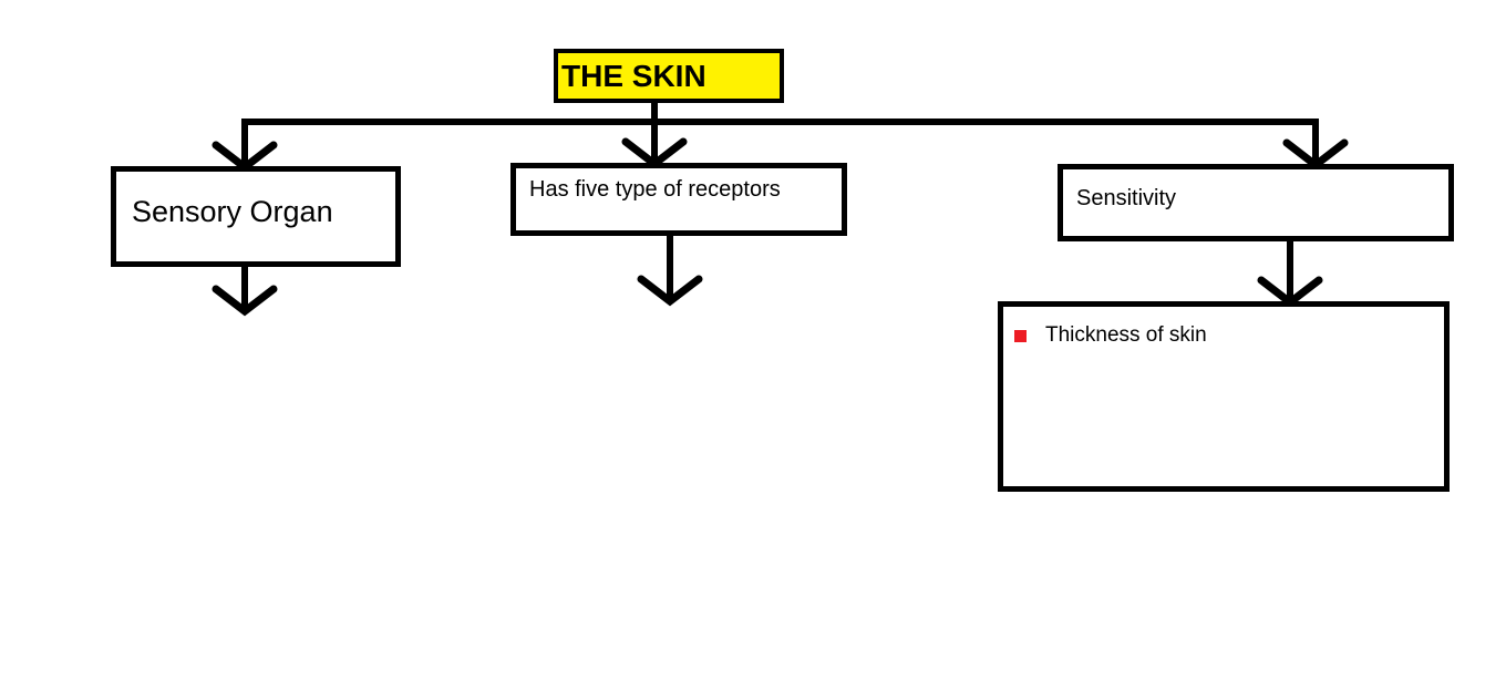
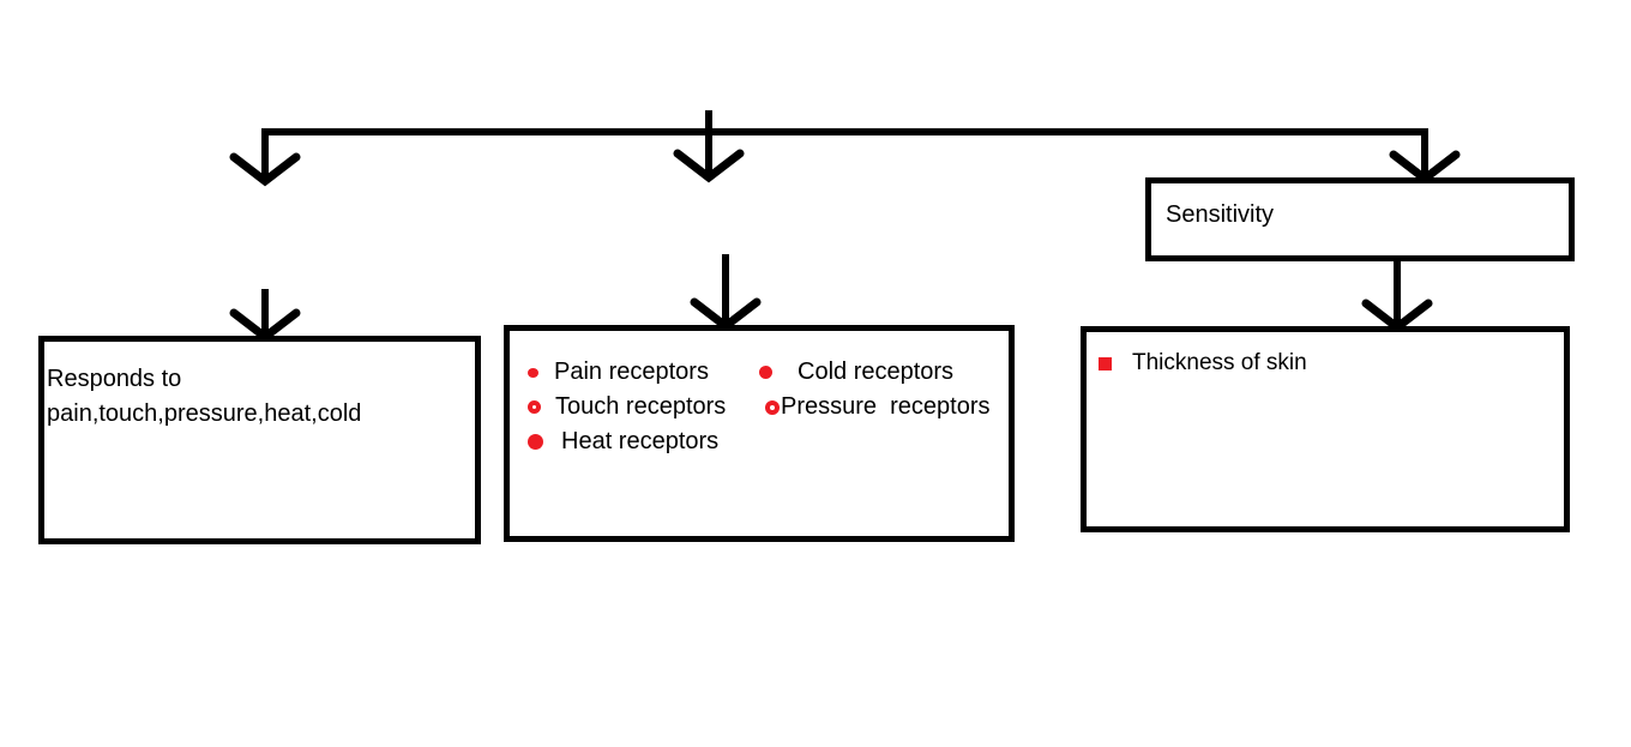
- THE SKIN
- Sensory Organ
- Has five type of receptors
  Sensitivity
+ Responds to
+ pain,touch,pressure,heat,cold
+ Pain receptors
+ Cold receptors
+ Touch receptors
+ Pressure receptors
+ Heat receptors
  Thickness of skin
